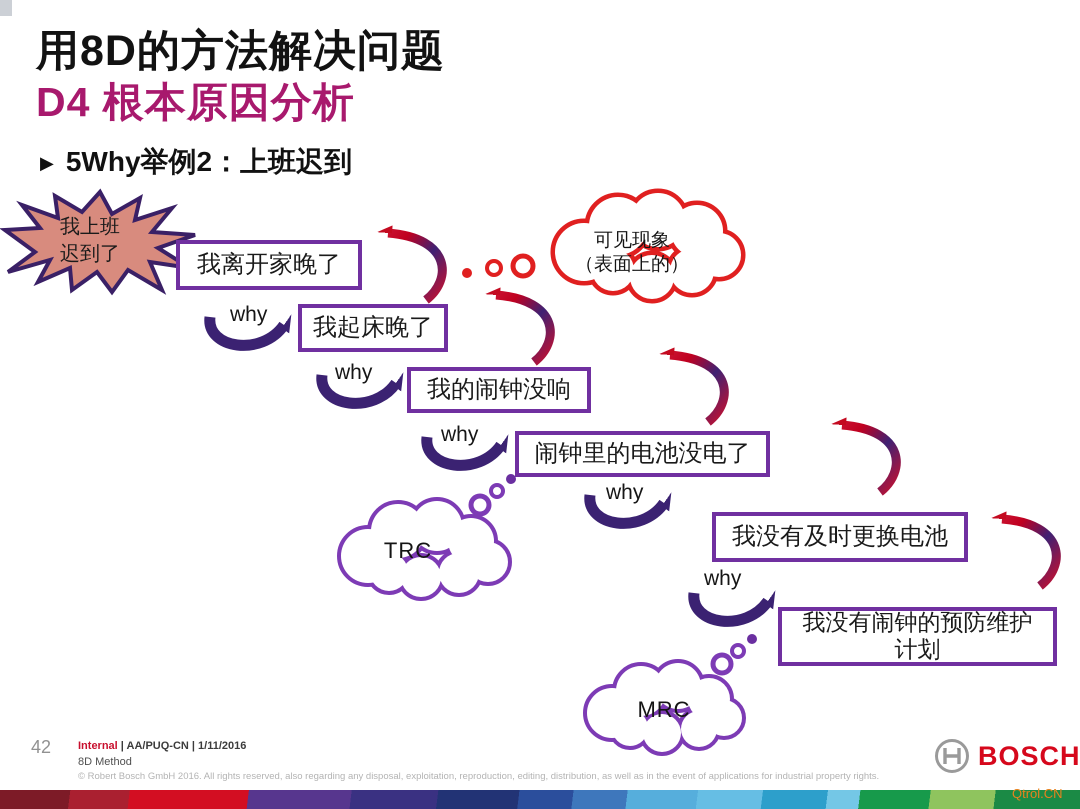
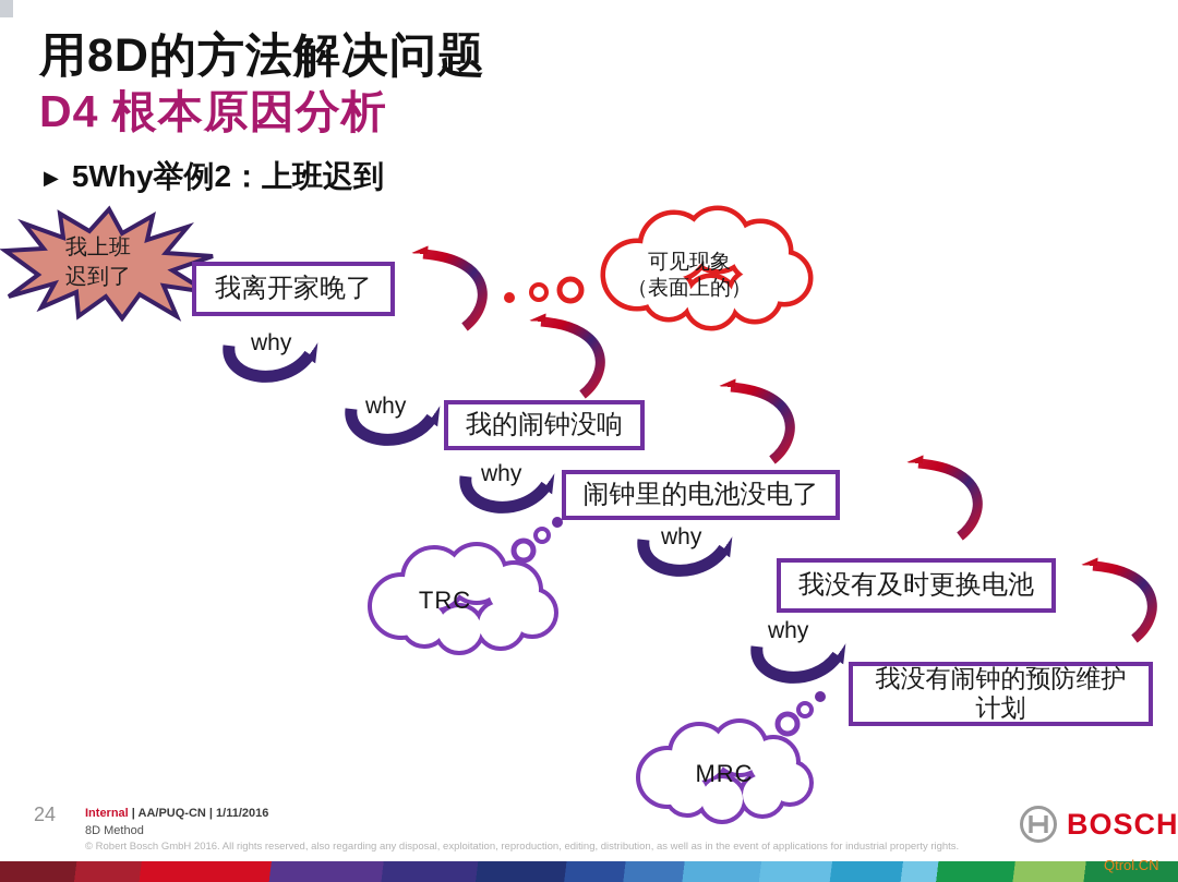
  用8D的方法解决问题
  D4 根本原因分析
  ▶
  5Why举例2：上班迟到
  我上班
  迟到了
  我离开家晚了
- 我起床晚了
  我的闹钟没响
  闹钟里的电池没电了
  我没有及时更换电池
  我没有闹钟的预防维护计划
  why
  why
  why
  why
  why
  可见现象
  （表面上的）
  TRC
  MRC
- 42
+ 24
  Internal | AA/PUQ-CN | 1/11/2016
  8D Method
  © Robert Bosch GmbH 2016. All rights reserved, also regarding any disposal, exploitation, reproduction, editing, distribution, as well as in the event of applications for industrial property rights.
  BOSCH
  Qtrol.CN
